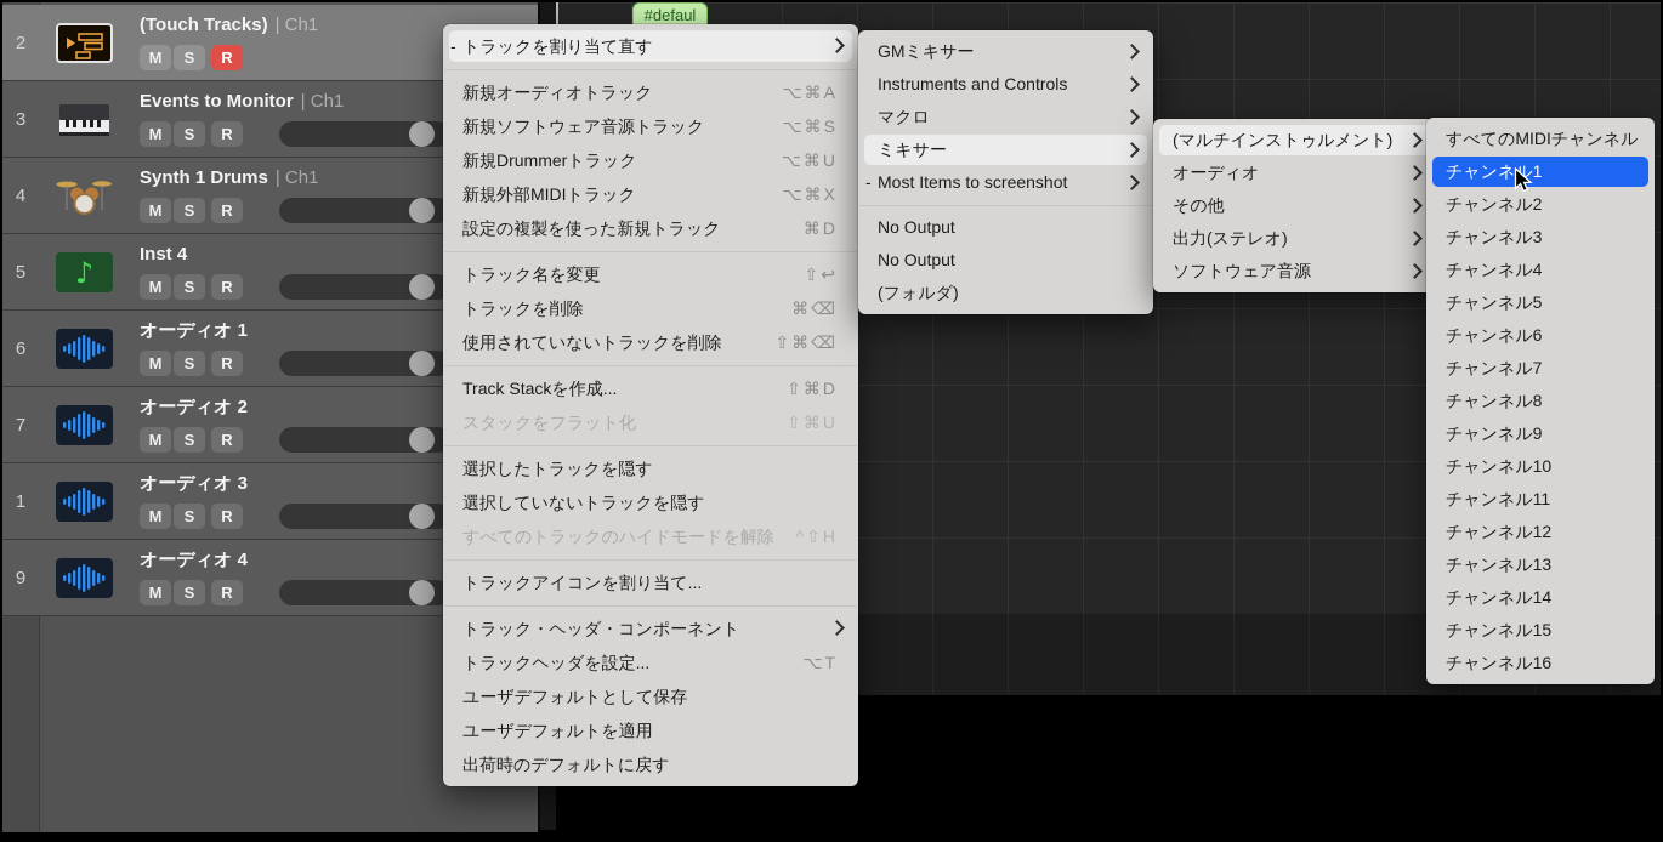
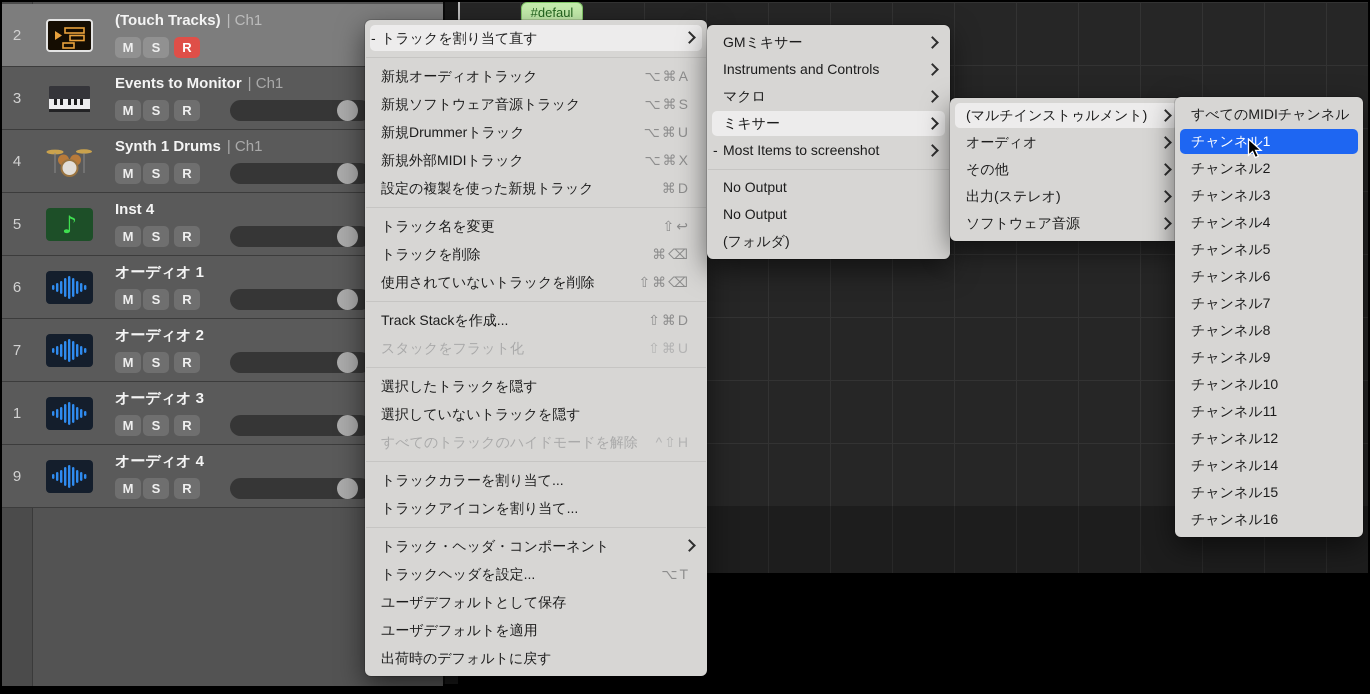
  #defaul
  2
  (Touch Tracks) | Ch1
  M
  S
  R
  3
  Events to Monitor | Ch1
  M
  S
  R
  4
  Synth 1 Drums | Ch1
  M
  S
  R
  5
  ♪
  Inst 4
  M
  S
  R
  6
  オーディオ 1
  M
  S
  R
  7
  オーディオ 2
  M
  S
  R
  1
  オーディオ 3
  M
  S
  R
  9
  オーディオ 4
  M
  S
  R
  -
  トラックを割り当て直す
  新規オーディオトラック
  ⌥⌘A
  新規ソフトウェア音源トラック
  ⌥⌘S
  新規Drummerトラック
  ⌥⌘U
  新規外部MIDIトラック
  ⌥⌘X
  設定の複製を使った新規トラック
  ⌘D
  トラック名を変更
  ⇧↩
  トラックを削除
  ⌘⌫
  使用されていないトラックを削除
  ⇧⌘⌫
  Track Stackを作成...
  ⇧⌘D
  スタックをフラット化
  ⇧⌘U
  選択したトラックを隠す
  選択していないトラックを隠す
  すべてのトラックのハイドモードを解除
  ^⇧H
+ トラックカラーを割り当て...
  トラックアイコンを割り当て...
  トラック・ヘッダ・コンポーネント
  トラックヘッダを設定...
  ⌥T
  ユーザデフォルトとして保存
  ユーザデフォルトを適用
  出荷時のデフォルトに戻す
  GMミキサー
  Instruments and Controls
  マクロ
  ミキサー
  -
  Most Items to screenshot
  No Output
  No Output
  (フォルダ)
  (マルチインストゥルメント)
  オーディオ
  その他
  出力(ステレオ)
  ソフトウェア音源
  すべてのMIDIチャンネル
  チャンネル1
  チャンネル2
  チャンネル3
  チャンネル4
  チャンネル5
  チャンネル6
  チャンネル7
  チャンネル8
  チャンネル9
  チャンネル10
  チャンネル11
  チャンネル12
- チャンネル13
  チャンネル14
  チャンネル15
  チャンネル16
